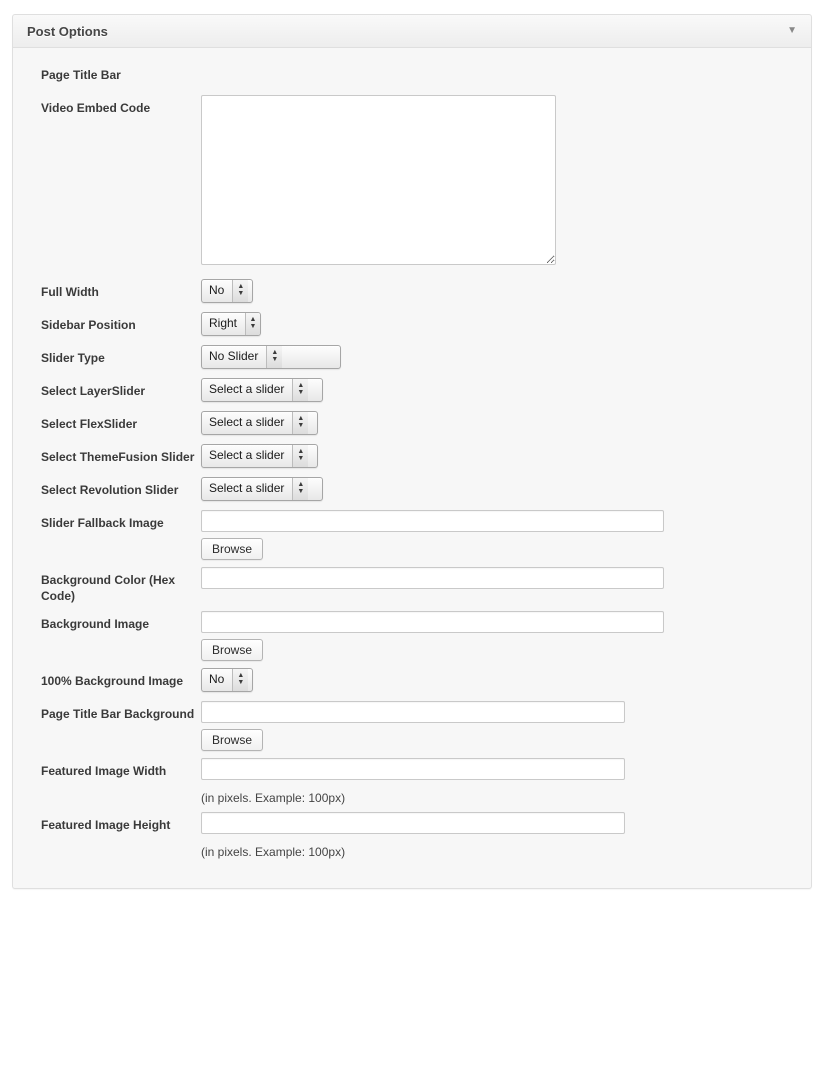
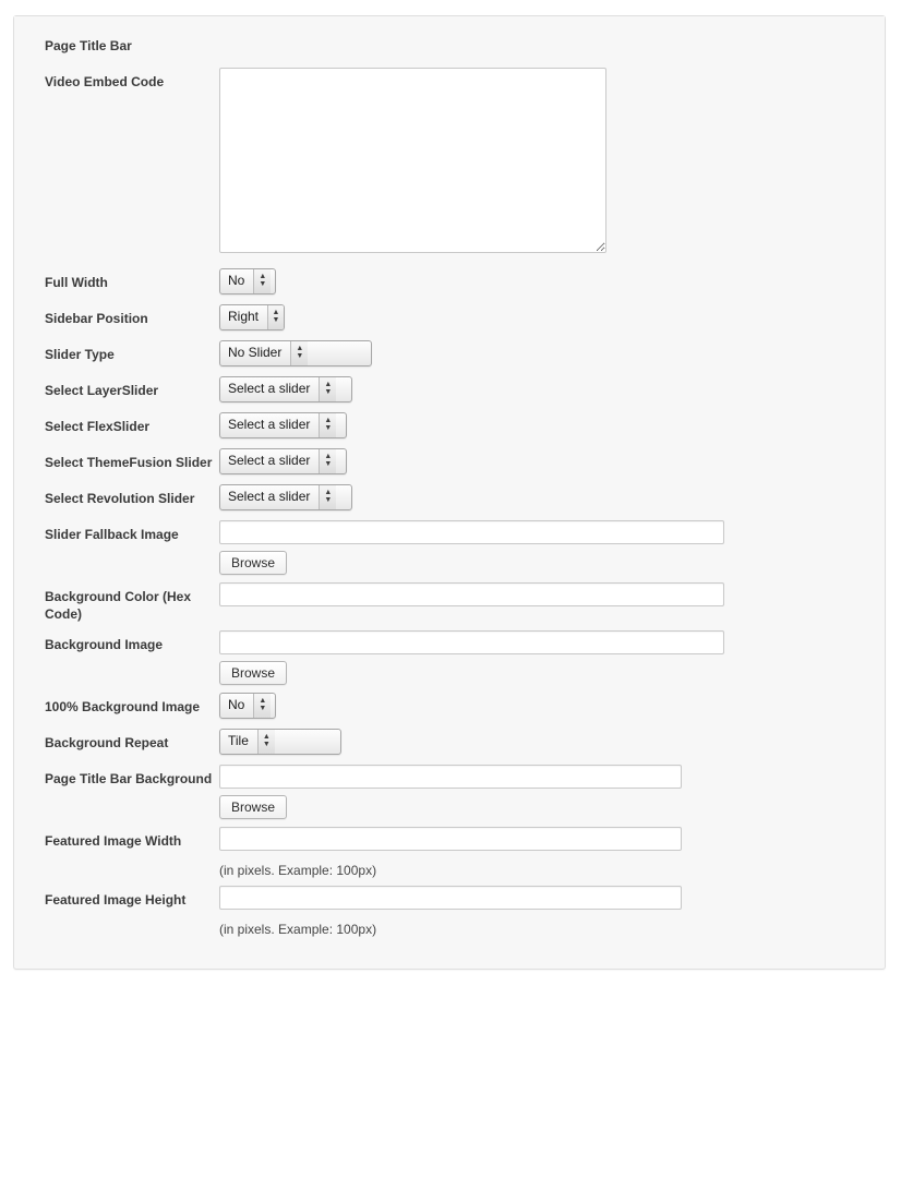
- Post Options
- ▼
  Page Title Bar
  Video Embed Code
  Full Width
  No
  Sidebar Position
  Right
  Slider Type
  No Slider
  Select LayerSlider
  Select a slider
  Select FlexSlider
  Select a slider
  Select ThemeFusion Slider
  Select a slider
  Select Revolution Slider
  Select a slider
  Slider Fallback Image
  Browse
  Background Color (Hex Code)
  Background Image
  Browse
  100% Background Image
  No
+ Background Repeat
+ Tile
  Page Title Bar Background
  Browse
  Featured Image Width
  (in pixels. Example: 100px)
  Featured Image Height
  (in pixels. Example: 100px)
